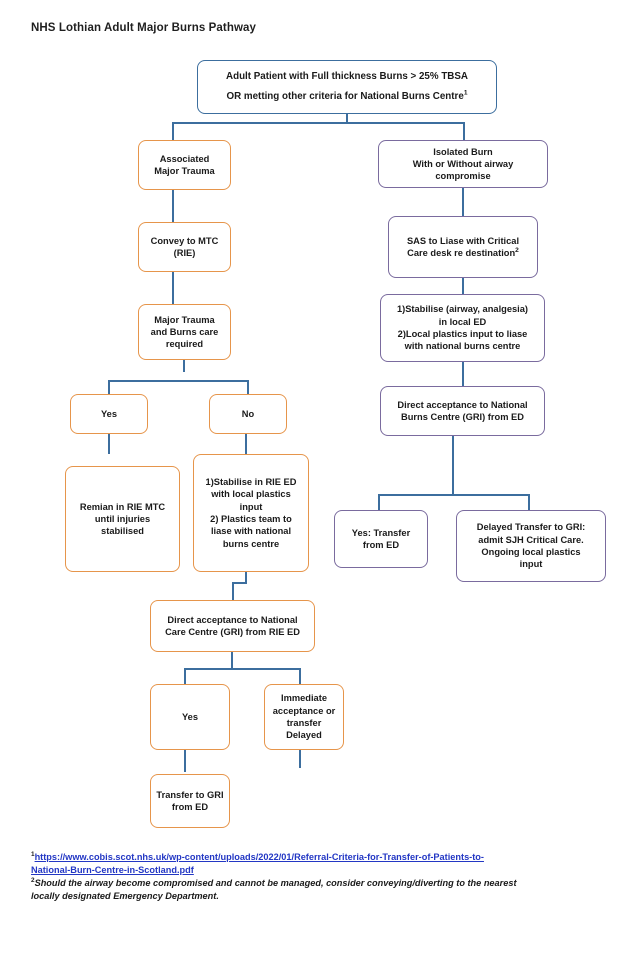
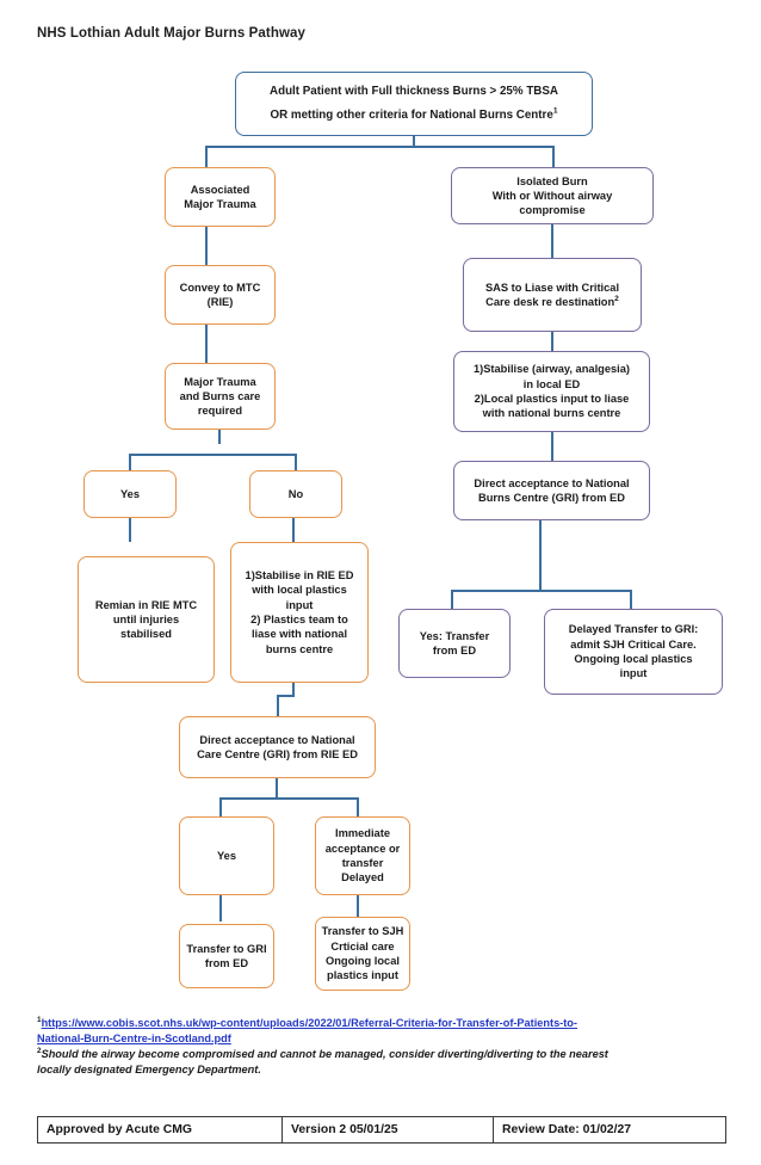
  NHS Lothian Adult Major Burns Pathway
  Adult Patient with Full thickness Burns > 25% TBSA
  OR metting other criteria for National Burns Centre
  Associated
  Major Trauma
  Convey to MTC
  (RIE)
  Major Trauma
  and Burns care
  required
  Yes
  No
  Remian in RIE MTC
  until injuries
  stabilised
  1)Stabilise in RIE ED
  with local plastics
  input
  2) Plastics team to
  liase with national
  burns centre
  Direct acceptance to National
  Care Centre (GRI) from RIE ED
  Yes
  Immediate
  acceptance or
  transfer
  Delayed
  Transfer to GRI
  from ED
+ Transfer to SJH
+ Crticial care
+ Ongoing local
+ plastics input
  Isolated Burn
  With or Without airway
  compromise
  SAS to Liase with Critical
  Care desk re destination
  1)Stabilise (airway, analgesia)
  in local ED
  2)Local plastics input to liase
  with national burns centre
  Direct acceptance to National
  Burns Centre (GRI) from ED
  Yes: Transfer
  from ED
  Delayed Transfer to GRI:
  admit SJH Critical Care.
  Ongoing local plastics
  input
  https://www.cobis.scot.nhs.uk/wp-content/uploads/2022/01/Referral-Criteria-for-Transfer-of-Patients-to-
  National-Burn-Centre-in-Scotland.pdf
- Should the airway become compromised and cannot be managed, consider conveying/diverting to the nearest
+ Should the airway become compromised and cannot be managed, consider diverting/diverting to the nearest
  locally designated Emergency Department.
+ Approved by Acute CMG
+ Version 2 05/01/25
+ Review Date: 01/02/27
